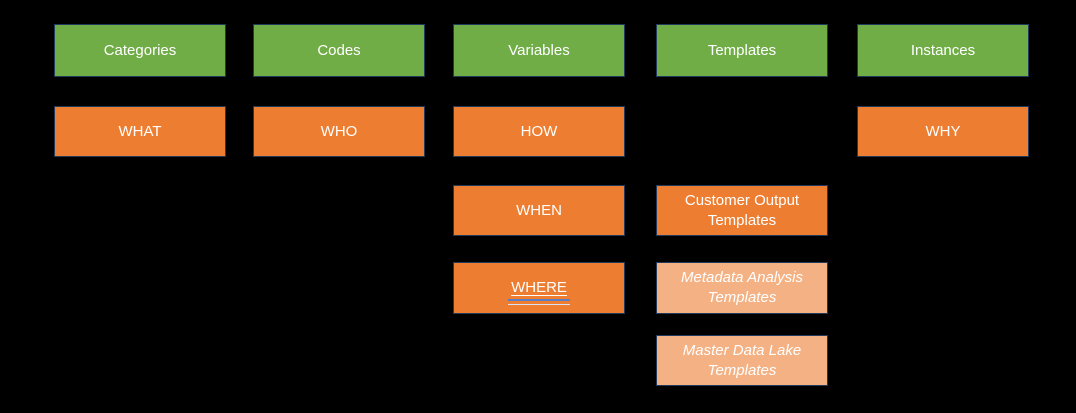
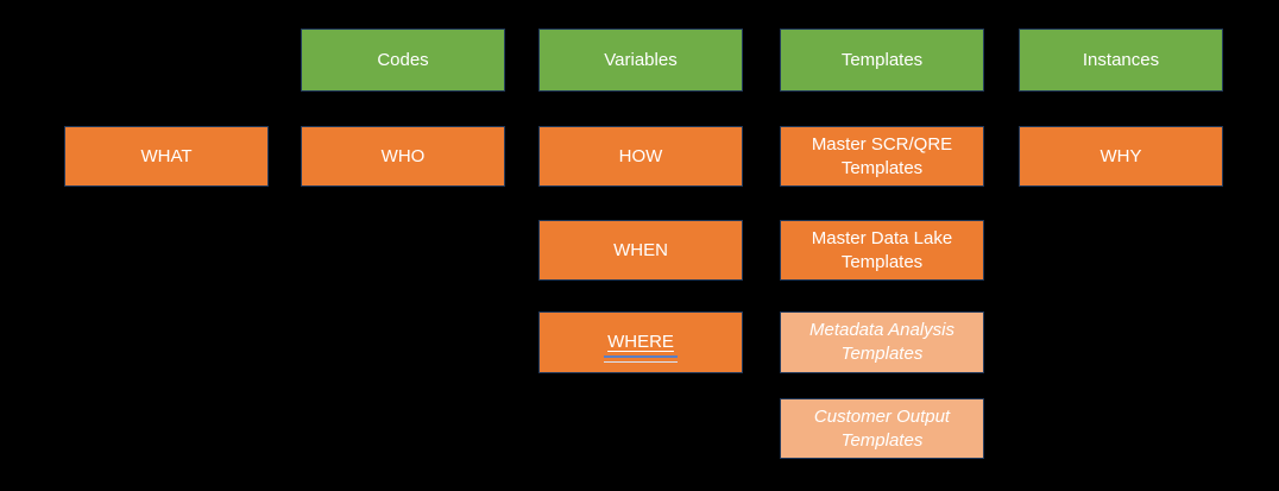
- Categories
  WHAT
  Codes
  WHO
  Variables
  HOW
  WHEN
  WHERE
  Templates
+ Master SCR/QRE Templates
- Customer Output Templates
+ Master Data Lake Templates
  Metadata Analysis Templates
- Master Data Lake Templates
+ Customer Output Templates
  Instances
  WHY
